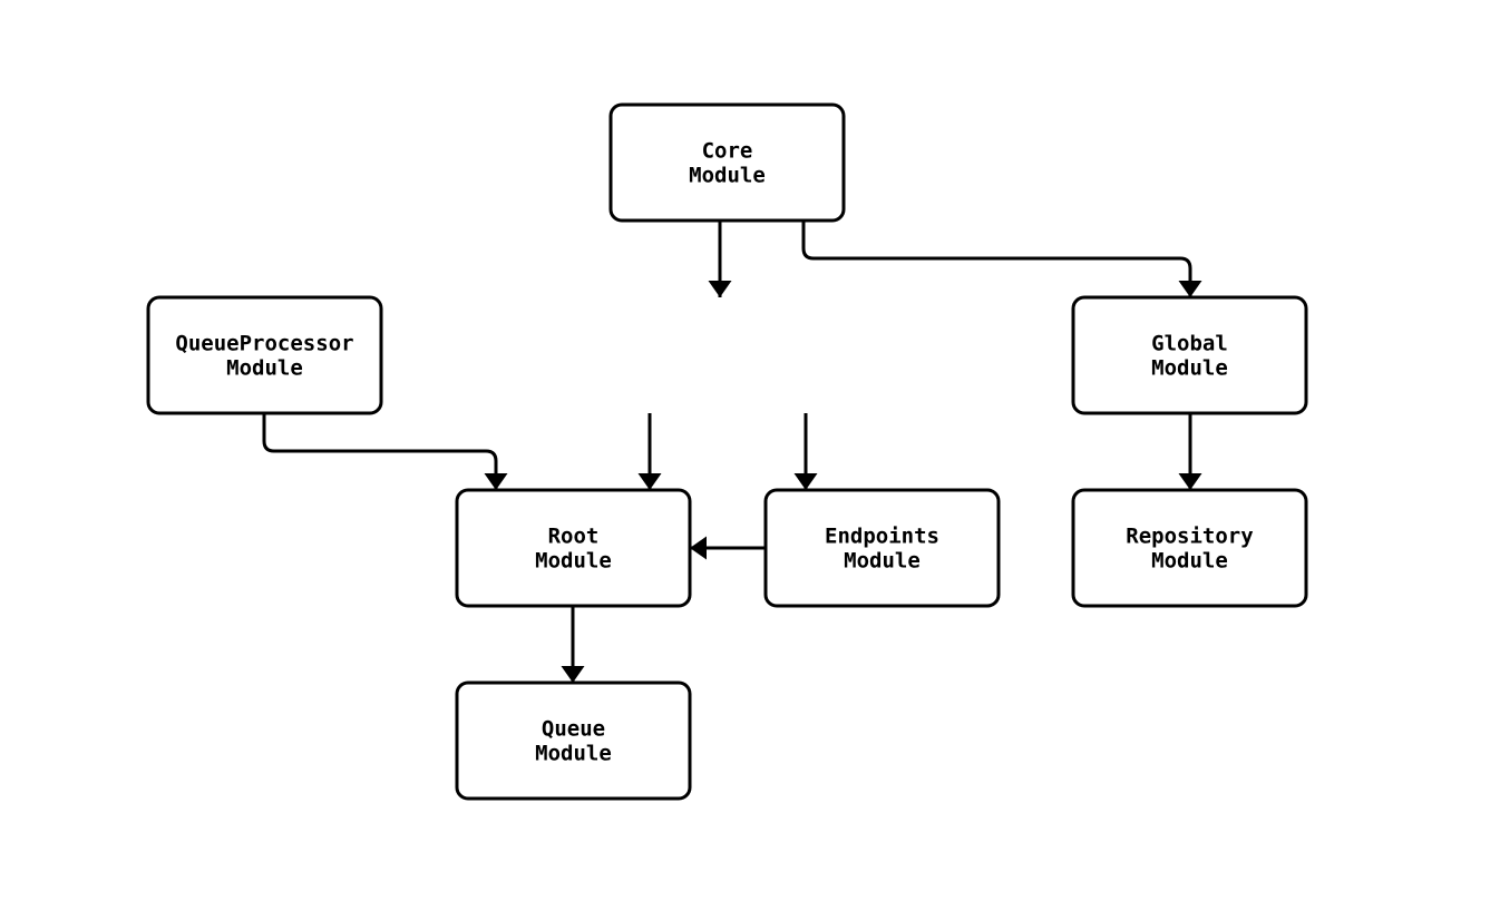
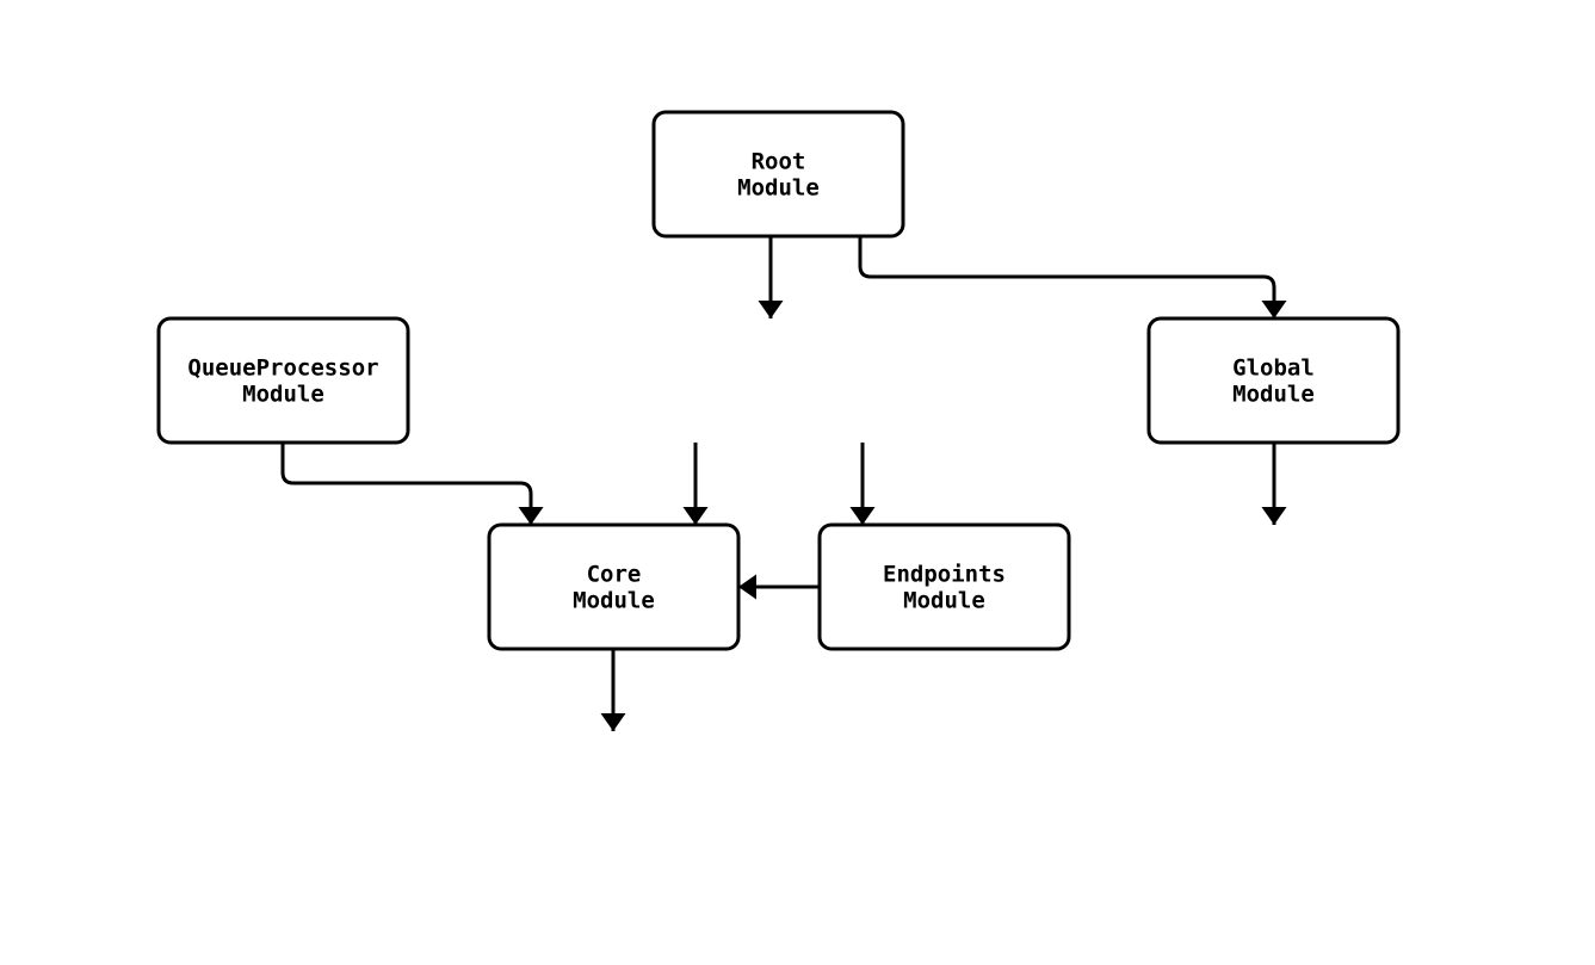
- Core Module
+ Root Module
  QueueProcessor Module
  Global Module
- Root Module
+ Core Module
  Endpoints Module
- Repository Module
- Queue Module
